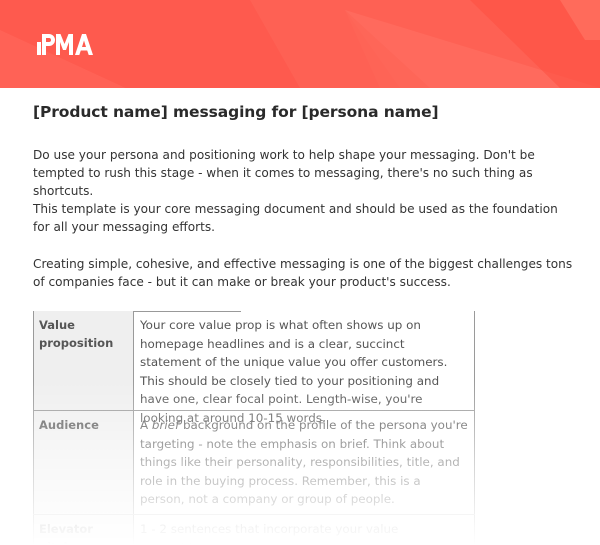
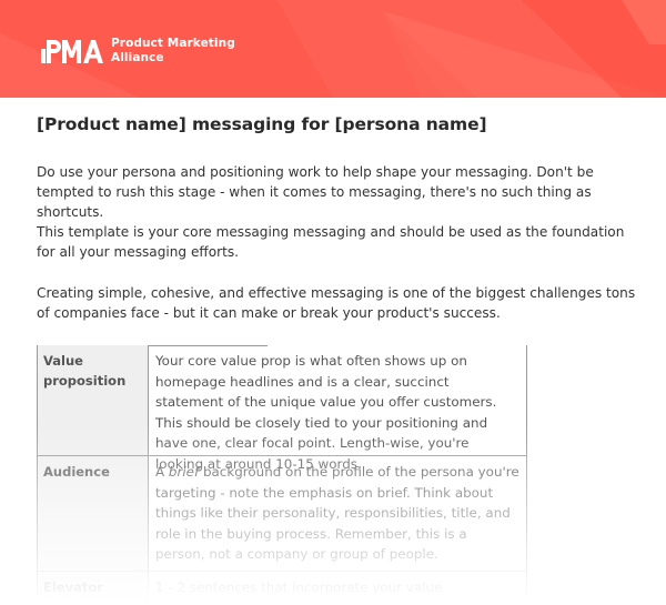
+ Product Marketing
+ Alliance
  [Product name] messaging for [persona name]
  Do use your persona and positioning work to help shape your messaging. Don't be tempted to rush this stage - when it comes to messaging, there's no such thing as shortcuts.
- This template is your core messaging document and should be used as the foundation for all your messaging efforts.
+ This template is your core messaging messaging and should be used as the foundation for all your messaging efforts.
  Creating simple, cohesive, and effective messaging is one of the biggest challenges tons of companies face - but it can make or break your product's success.
